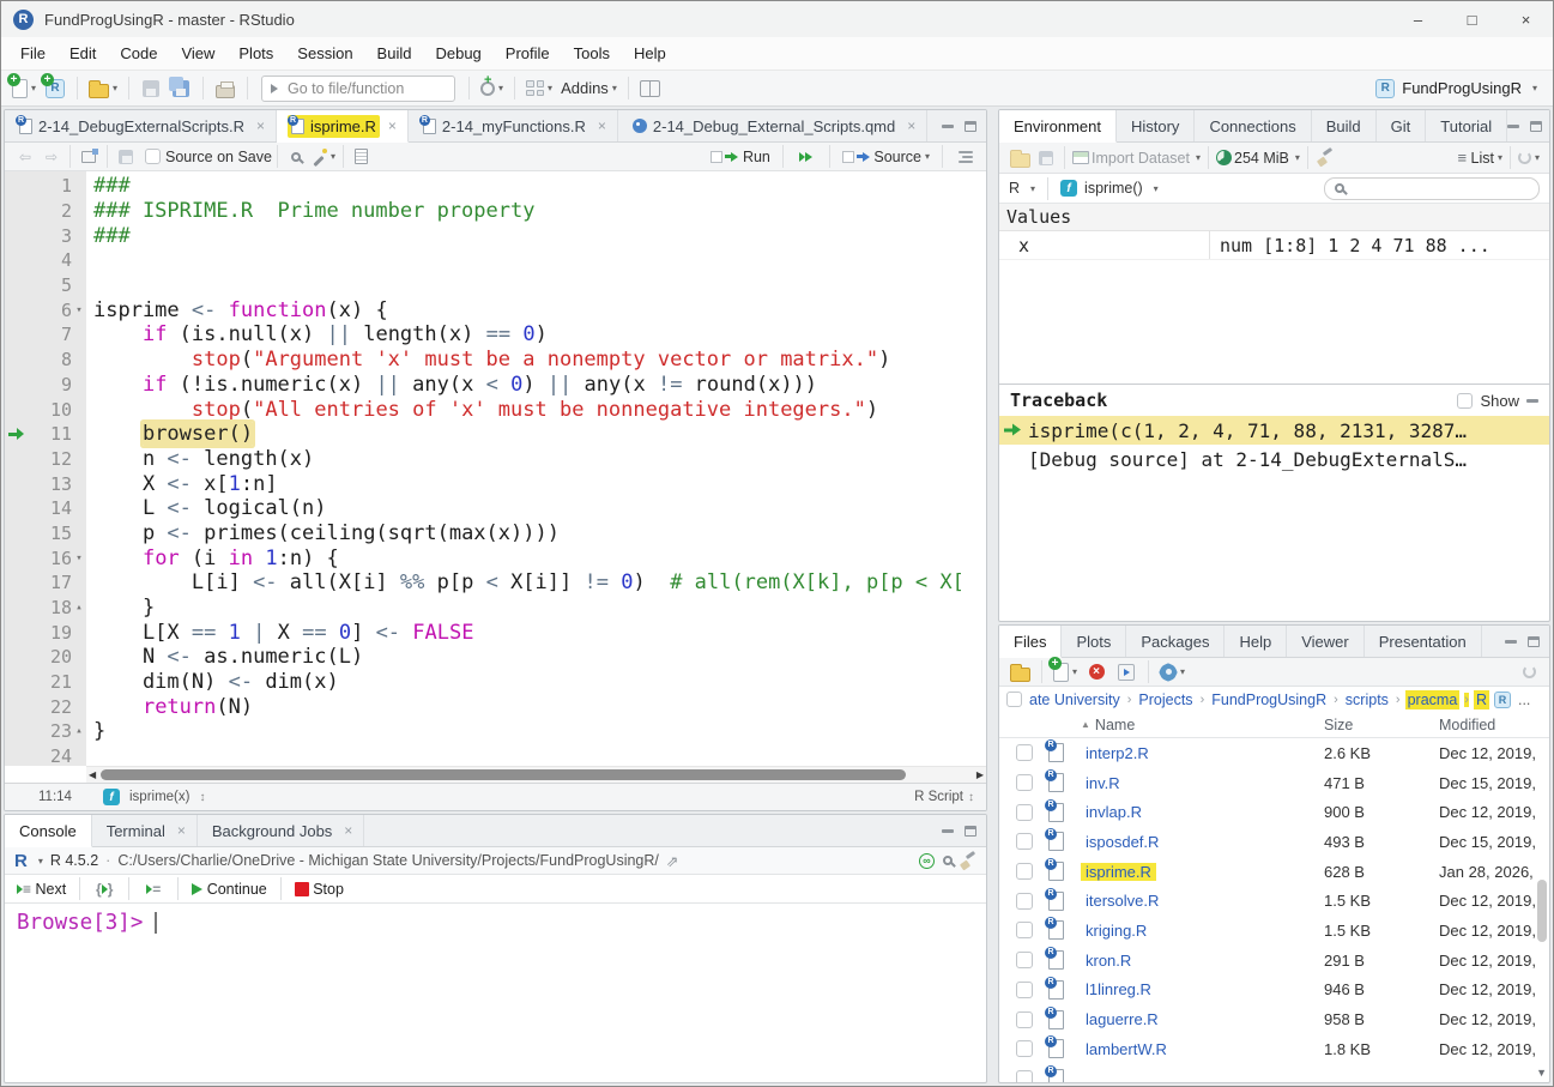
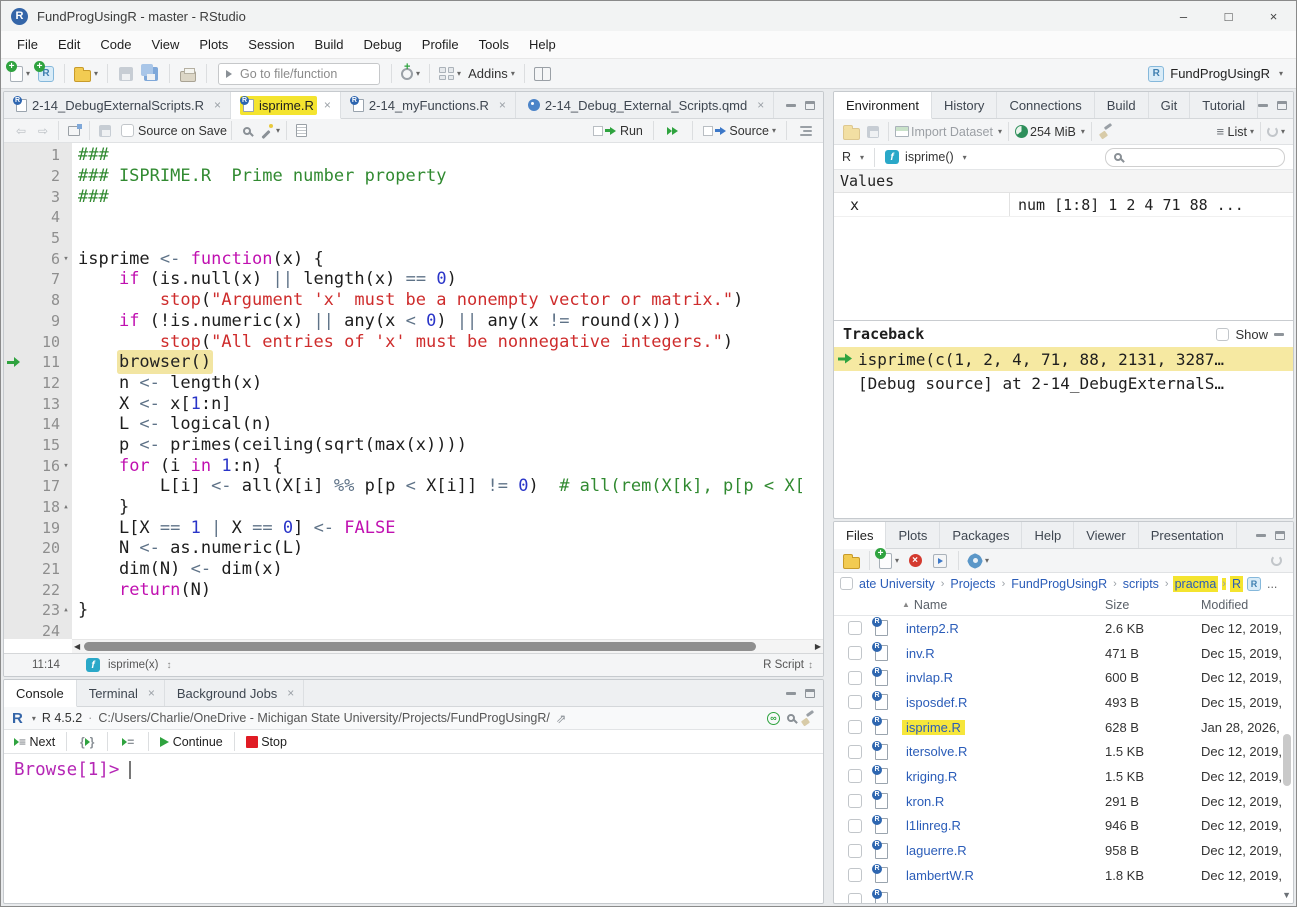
  R
  FundProgUsingR - master - RStudio
  –
  □
  ×
  File
  Edit
  Code
  View
  Plots
  Session
  Build
  Debug
  Profile
  Tools
  Help
  ▾
  R
  ▾
  Go to file/function
  ▾
  ▾
  Addins
  ▾
  R
  FundProgUsingR
  ▾
  2-14_DebugExternalScripts.R
  ×
  isprime.R
  ×
  2-14_myFunctions.R
  ×
  2-14_Debug_External_Scripts.qmd
  ×
  ⇦
  ⇨
  Source on Save
  ▾
  Run
  Source
  ▾
  1
  ###
  2
  ### ISPRIME.R Prime number property
  3
  ###
  4
  5
  6
  ▾
  isprime <- function(x) {
  7
  if (is.null(x) || length(x) == 0)
  8
  stop("Argument 'x' must be a nonempty vector or matrix.")
  9
  if (!is.numeric(x) || any(x < 0) || any(x != round(x)))
  10
  stop("All entries of 'x' must be nonnegative integers.")
  11
  browser()
  12
  n <- length(x)
  13
  X <- x[1:n]
  14
  L <- logical(n)
  15
  p <- primes(ceiling(sqrt(max(x))))
  16
  ▾
  for (i in 1:n) {
  17
  L[i] <- all(X[i] %% p[p < X[i]] != 0) # all(rem(X[k], p[p < X[
  18
  ▴
  }
  19
  L[X == 1 | X == 0] <- FALSE
  20
  N <- as.numeric(L)
  21
  dim(N) <- dim(x)
  22
  return(N)
  23
  ▴
  }
  24
  ◀
  ▶
  11:14
  f
  isprime(x)
  ↕
  R Script
  ↕
  Console
  Terminal
  ×
  Background Jobs
  ×
  R
  ▾
  R 4.5.2
  ·
  C:/Users/Charlie/OneDrive - Michigan State University/Projects/FundProgUsingR/
  ⇗
  ∞
  ≡
  Next
  {
  }
  =
  Continue
  Stop
- Browse[3]>
+ Browse[1]>
  Environment
  History
  Connections
  Build
  Git
  Tutorial
  Import Dataset
  ▾
  254 MiB
  ▾
  ≡
  List
  ▾
  ▾
  R
  ▾
  f
  isprime()
  ▾
  Values
  x
  num [1:8] 1 2 4 71 88 ...
  Traceback
  Show
  isprime(c(1, 2, 4, 71, 88, 2131, 3287…
  [Debug source] at 2-14_DebugExternalS…
  Files
  Plots
  Packages
  Help
  Viewer
  Presentation
  ▾
  ×
  ▾
  ate University
  ›
  Projects
  ›
  FundProgUsingR
  ›
  scripts
  ›
  pracma
  ›
  R
  R
  ...
  ▲
  Name
  Size
  Modified
  interp2.R
  2.6 KB
  Dec 12, 2019,
  inv.R
  471 B
  Dec 15, 2019,
  invlap.R
- 900 B
+ 600 B
  Dec 12, 2019,
  isposdef.R
  493 B
  Dec 15, 2019,
  isprime.R
  628 B
  Jan 28, 2026,
  itersolve.R
  1.5 KB
  Dec 12, 2019,
  kriging.R
  1.5 KB
  Dec 12, 2019,
  kron.R
  291 B
  Dec 12, 2019,
  l1linreg.R
  946 B
  Dec 12, 2019,
  laguerre.R
  958 B
  Dec 12, 2019,
  lambertW.R
  1.8 KB
  Dec 12, 2019,
  ▼
